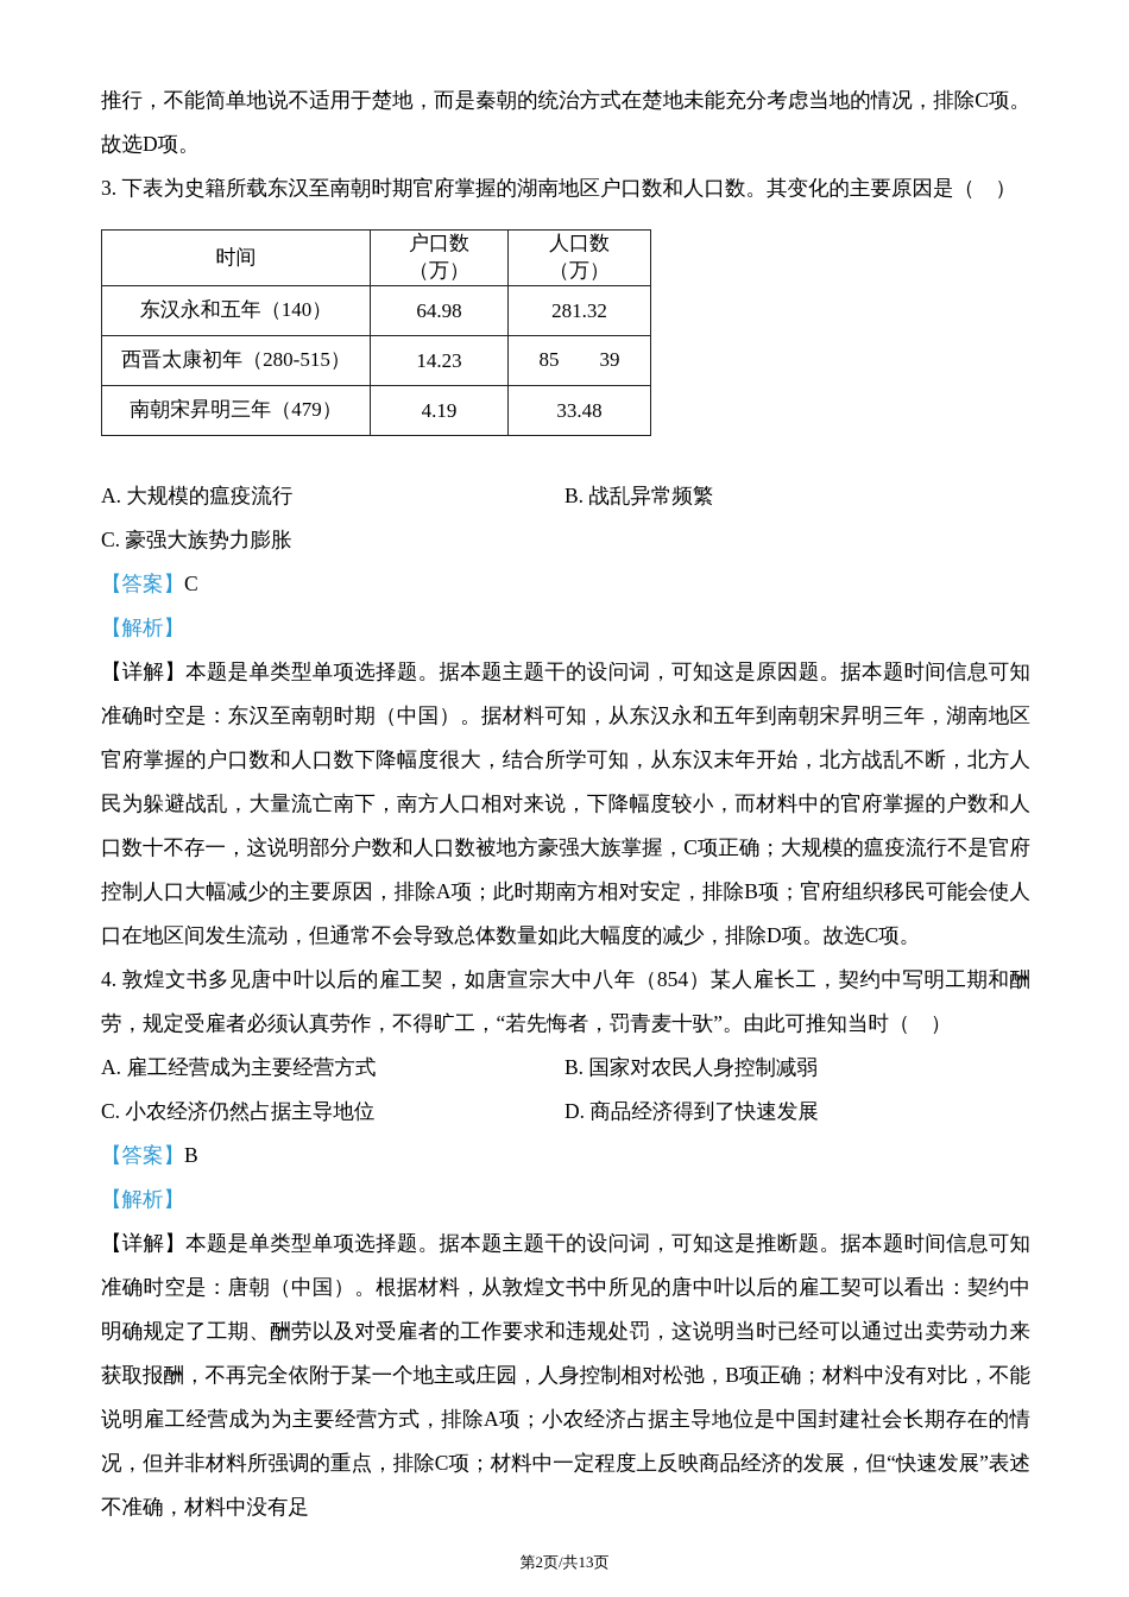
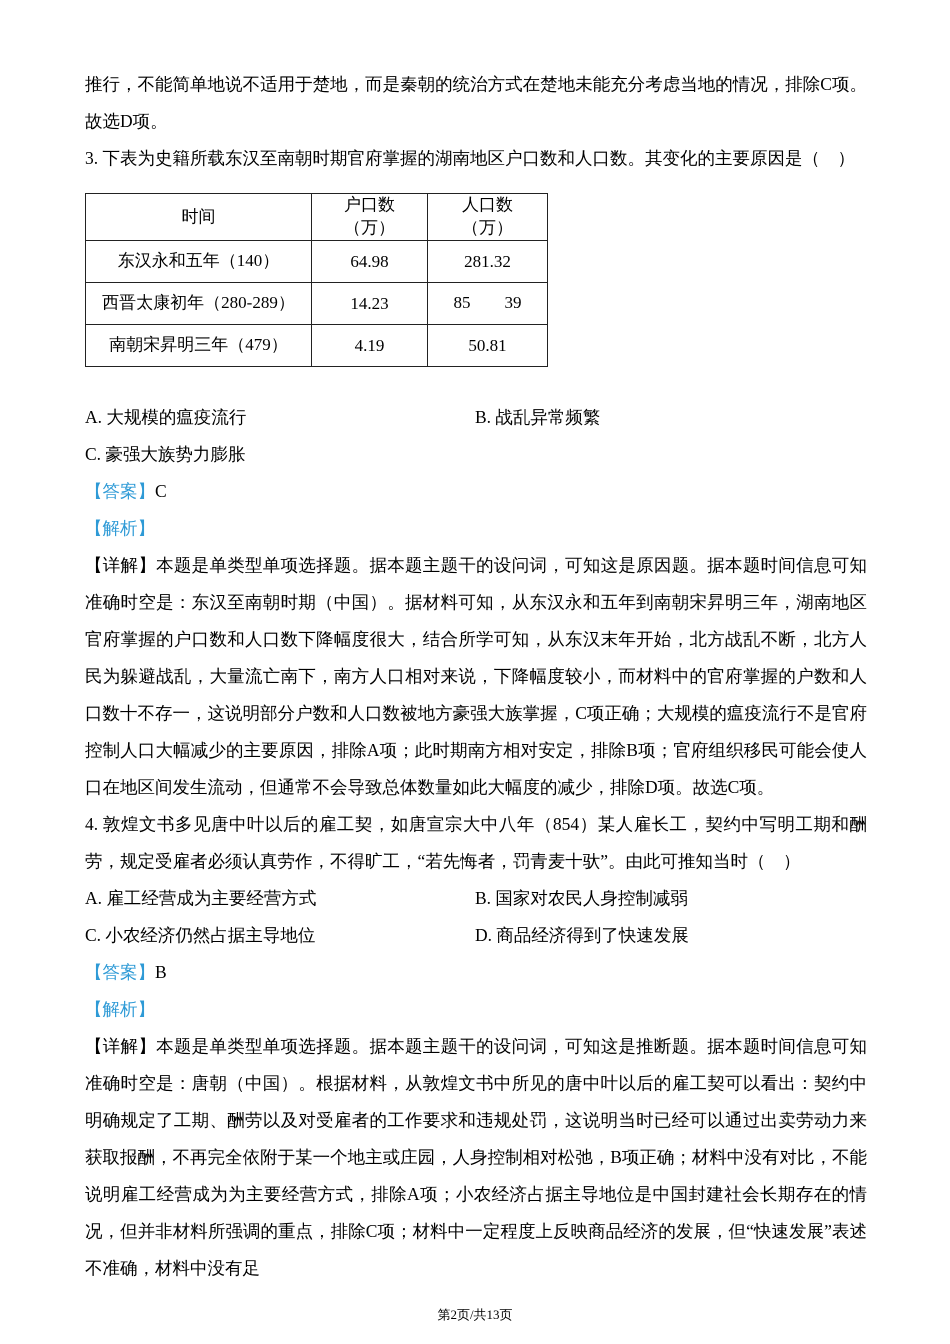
  推行，不能简单地说不适用于楚地，而是秦朝的统治方式在楚地未能充分考虑当地的情况，排除C项。故选D项。
  3. 下表为史籍所载东汉至南朝时期官府掌握的湖南地区户口数和人口数。其变化的主要原因是（ ）
  时间	户口数（万）	人口数（万）
  东汉永和五年（140）	64.98	281.32
- 西晋太康初年（280-515）	14.23	85 39
+ 西晋太康初年（280-289）	14.23	85 39
- 南朝宋昇明三年（479）	4.19	33.48
+ 南朝宋昇明三年（479）	4.19	50.81
  A. 大规模的瘟疫流行
  B. 战乱异常频繁
  C. 豪强大族势力膨胀
  【答案】C
  【解析】
  【详解】本题是单类型单项选择题。据本题主题干的设问词，可知这是原因题。据本题时间信息可知准确时空是：东汉至南朝时期（中国）。据材料可知，从东汉永和五年到南朝宋昇明三年，湖南地区官府掌握的户口数和人口数下降幅度很大，结合所学可知，从东汉末年开始，北方战乱不断，北方人民为躲避战乱，大量流亡南下，南方人口相对来说，下降幅度较小，而材料中的官府掌握的户数和人口数十不存一，这说明部分户数和人口数被地方豪强大族掌握，C项正确；大规模的瘟疫流行不是官府控制人口大幅减少的主要原因，排除A项；此时期南方相对安定，排除B项；官府组织移民可能会使人口在地区间发生流动，但通常不会导致总体数量如此大幅度的减少，排除D项。故选C项。
  4. 敦煌文书多见唐中叶以后的雇工契，如唐宣宗大中八年（854）某人雇长工，契约中写明工期和酬劳，规定受雇者必须认真劳作，不得旷工，“若先悔者，罚青麦十驮”。由此可推知当时（ ）
  A. 雇工经营成为主要经营方式
  B. 国家对农民人身控制减弱
  C. 小农经济仍然占据主导地位
  D. 商品经济得到了快速发展
  【答案】B
  【解析】
  【详解】本题是单类型单项选择题。据本题主题干的设问词，可知这是推断题。据本题时间信息可知准确时空是：唐朝（中国）。根据材料，从敦煌文书中所见的唐中叶以后的雇工契可以看出：契约中明确规定了工期、酬劳以及对受雇者的工作要求和违规处罚，这说明当时已经可以通过出卖劳动力来获取报酬，不再完全依附于某一个地主或庄园，人身控制相对松弛，B项正确；材料中没有对比，不能说明雇工经营成为为主要经营方式，排除A项；小农经济占据主导地位是中国封建社会长期存在的情况，但并非材料所强调的重点，排除C项；材料中一定程度上反映商品经济的发展，但“快速发展”表述不准确，材料中没有足
  第2页/共13页
